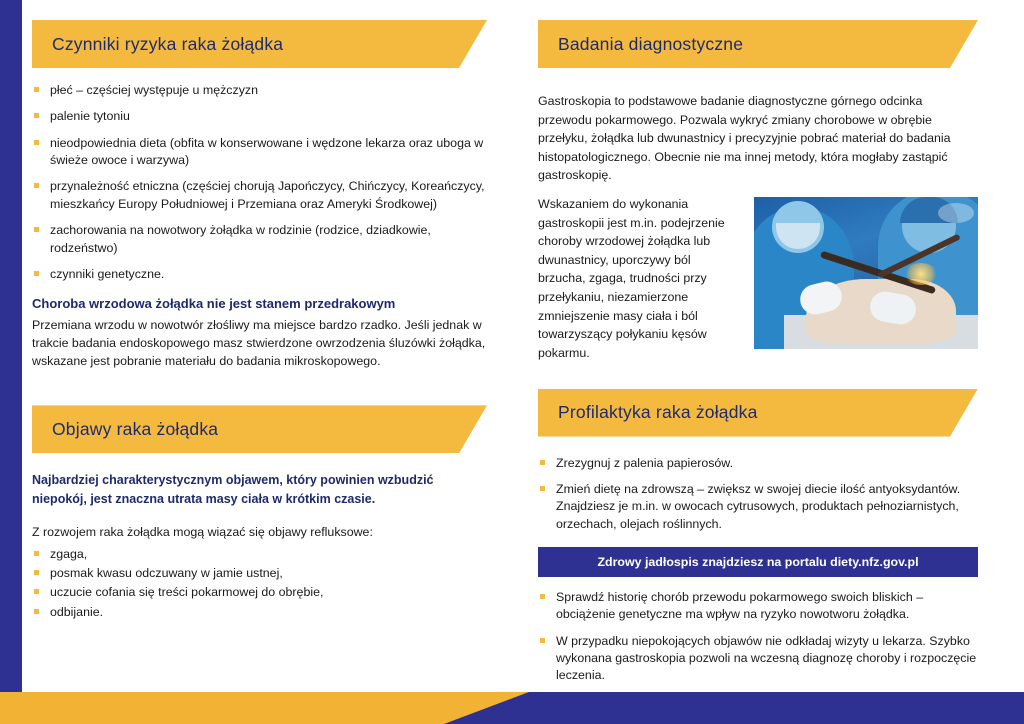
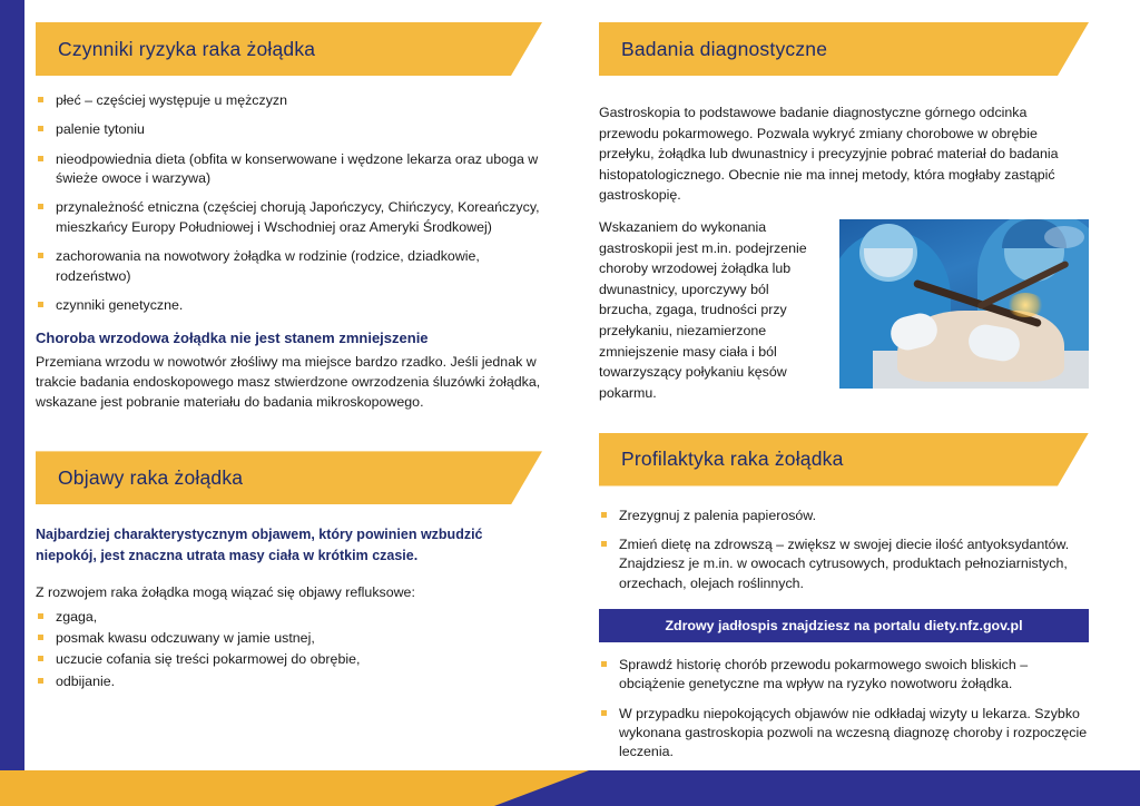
  Czynniki ryzyka raka żołądka
  płeć – częściej występuje u mężczyzn
  palenie tytoniu
  nieodpowiednia dieta (obfita w konserwowane i wędzone lekarza oraz uboga w świeże owoce i warzywa)
- przynależność etniczna (częściej chorują Japończycy, Chińczycy, Koreańczycy, mieszkańcy Europy Południowej i Przemiana oraz Ameryki Środkowej)
+ przynależność etniczna (częściej chorują Japończycy, Chińczycy, Koreańczycy, mieszkańcy Europy Południowej i Wschodniej oraz Ameryki Środkowej)
  zachorowania na nowotwory żołądka w rodzinie (rodzice, dziadkowie, rodzeństwo)
  czynniki genetyczne.
- Choroba wrzodowa żołądka nie jest stanem przedrakowym
+ Choroba wrzodowa żołądka nie jest stanem zmniejszenie
  Przemiana wrzodu w nowotwór złośliwy ma miejsce bardzo rzadko. Jeśli jednak w trakcie badania endoskopowego masz stwierdzone owrzodzenia śluzówki żołądka, wskazane jest pobranie materiału do badania mikroskopowego.
  Objawy raka żołądka
  Najbardziej charakterystycznym objawem, który powinien wzbudzić niepokój, jest znaczna utrata masy ciała w krótkim czasie.
  Z rozwojem raka żołądka mogą wiązać się objawy refluksowe:
  zgaga,
  posmak kwasu odczuwany w jamie ustnej,
  uczucie cofania się treści pokarmowej do obrębie,
  odbijanie.
  Badania diagnostyczne
  Gastroskopia to podstawowe badanie diagnostyczne górnego odcinka przewodu pokarmowego. Pozwala wykryć zmiany chorobowe w obrębie przełyku, żołądka lub dwunastnicy i precyzyjnie pobrać materiał do badania histopatologicznego. Obecnie nie ma innej metody, która mogłaby zastąpić gastroskopię.
  Wskazaniem do wykonania gastroskopii jest m.in. podejrzenie choroby wrzodowej żołądka lub dwunastnicy, uporczywy ból brzucha, zgaga, trudności przy przełykaniu, niezamierzone zmniejszenie masy ciała i ból towarzyszący połykaniu kęsów pokarmu.
  Profilaktyka raka żołądka
  Zrezygnuj z palenia papierosów.
  Zmień dietę na zdrowszą – zwiększ w swojej diecie ilość antyoksydantów. Znajdziesz je m.in. w owocach cytrusowych, produktach pełnoziarnistych, orzechach, olejach roślinnych.
  Zdrowy jadłospis znajdziesz na portalu diety.nfz.gov.pl
  Sprawdź historię chorób przewodu pokarmowego swoich bliskich – obciążenie genetyczne ma wpływ na ryzyko nowotworu żołądka.
  W przypadku niepokojących objawów nie odkładaj wizyty u lekarza. Szybko wykonana gastroskopia pozwoli na wczesną diagnozę choroby i rozpoczęcie leczenia.
